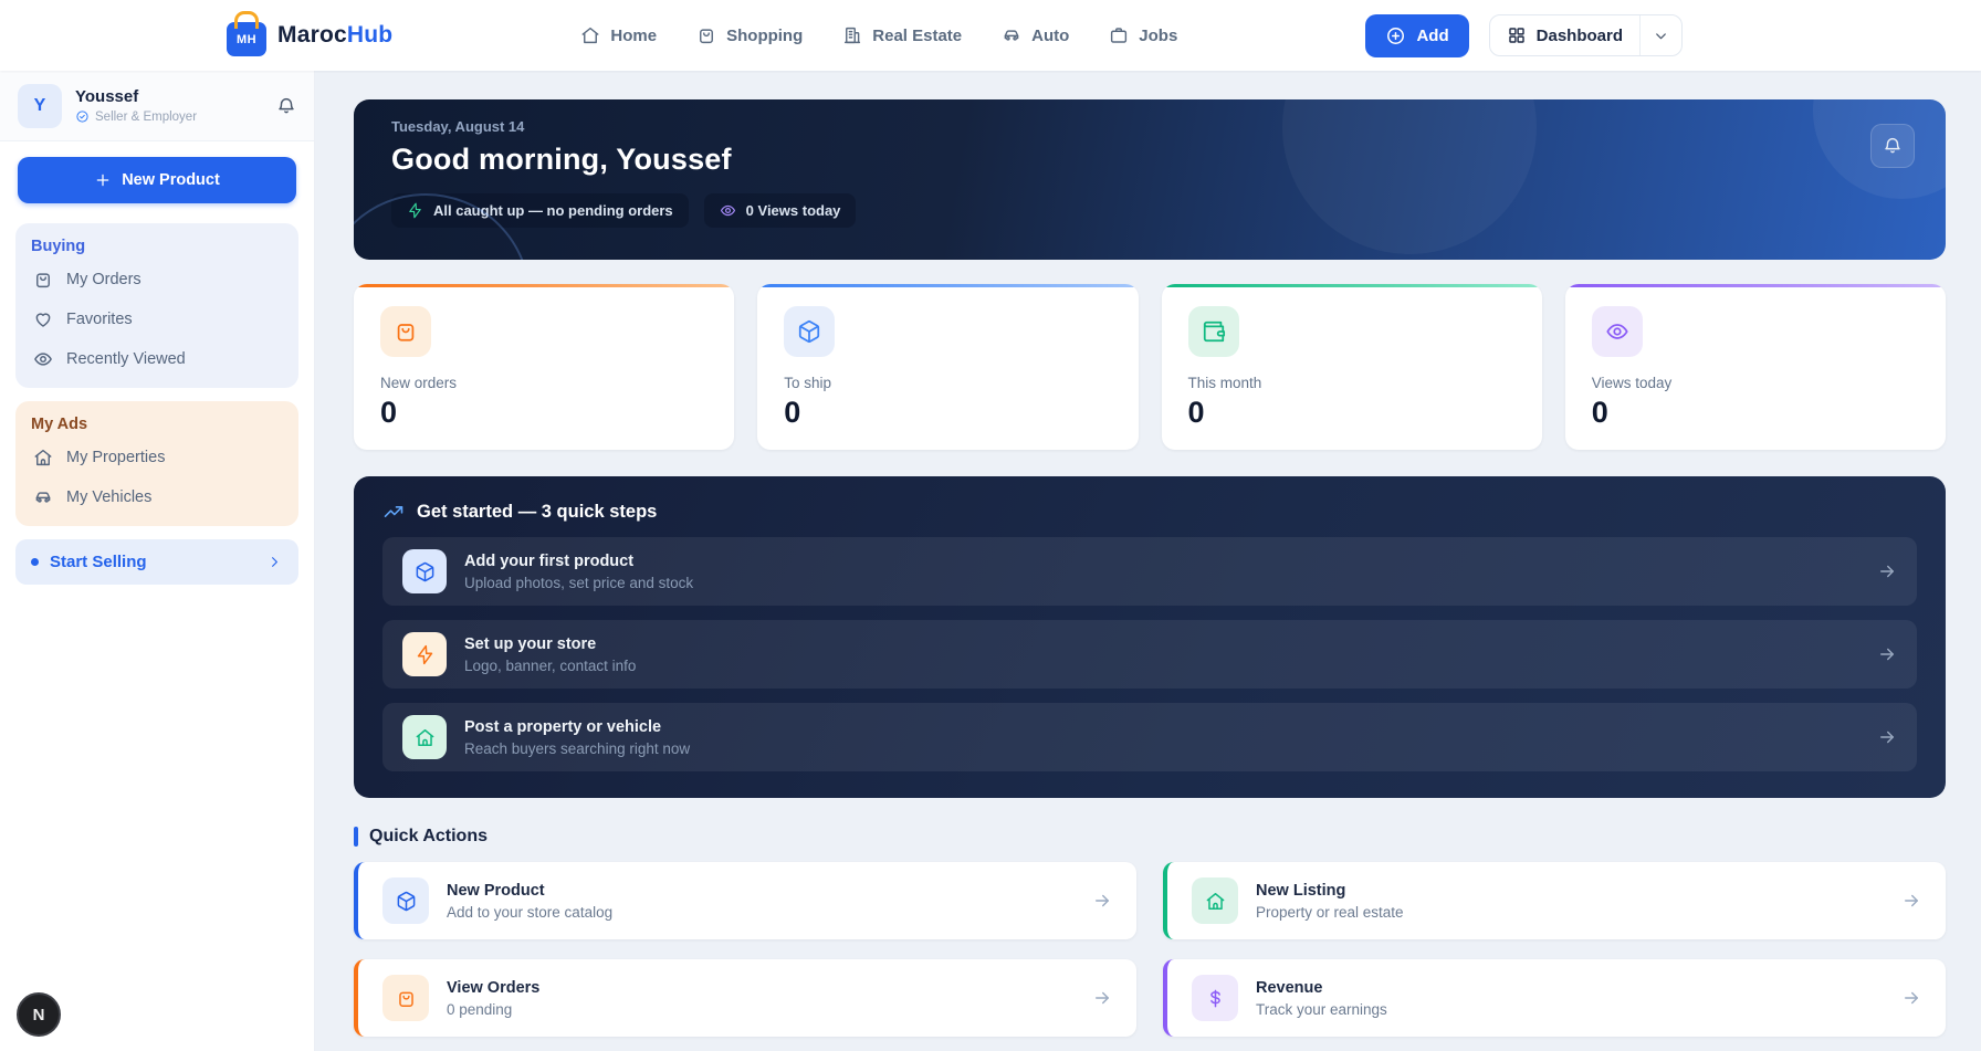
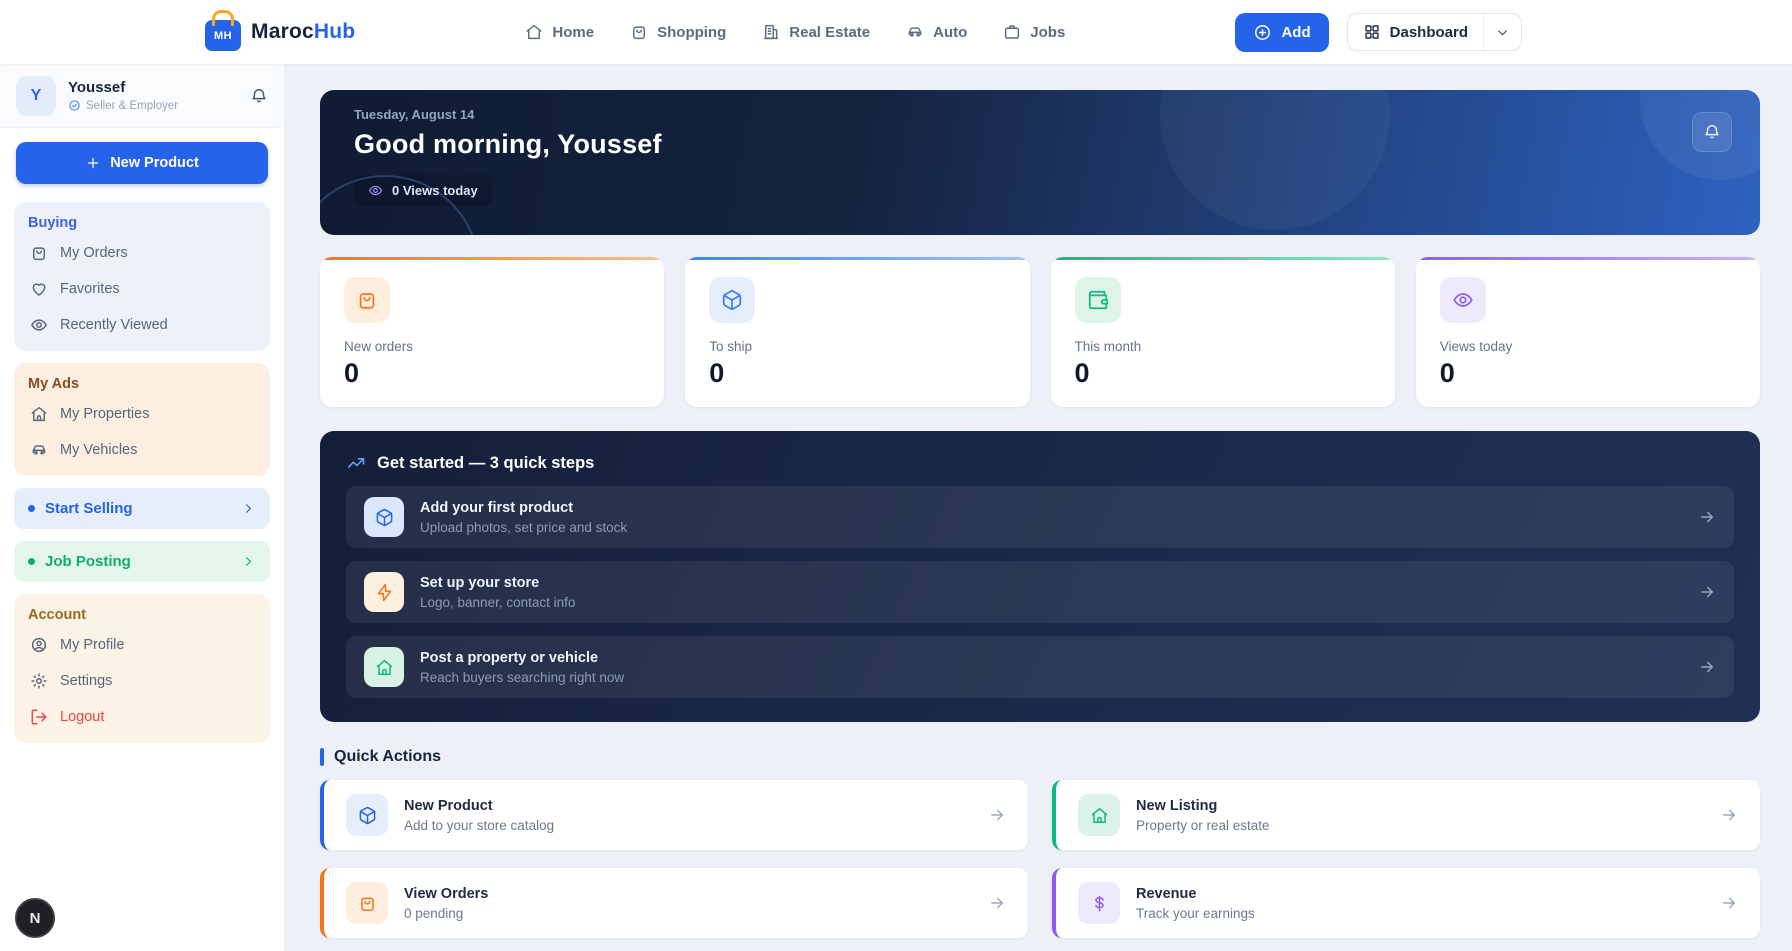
  MH
  MarocHub
  Home
  Shopping
  Real Estate
  Auto
  Jobs
  Add
  Dashboard
  Y
  Youssef
  Seller & Employer
  New Product
  Buying
  My Orders
  Favorites
  Recently Viewed
  My Ads
  My Properties
  My Vehicles
  Start Selling
+ Job Posting
+ Account
+ My Profile
+ Settings
+ Logout
  Tuesday, August 14
  Good morning, Youssef
- All caught up — no pending orders
  0 Views today
  New orders
  0
  To ship
  0
  This month
  0
  Views today
  0
  Get started — 3 quick steps
  Add your first product
  Upload photos, set price and stock
  Set up your store
  Logo, banner, contact info
  Post a property or vehicle
  Reach buyers searching right now
  Quick Actions
  New Product
  Add to your store catalog
  New Listing
  Property or real estate
  View Orders
  0 pending
  Revenue
  Track your earnings
  N
